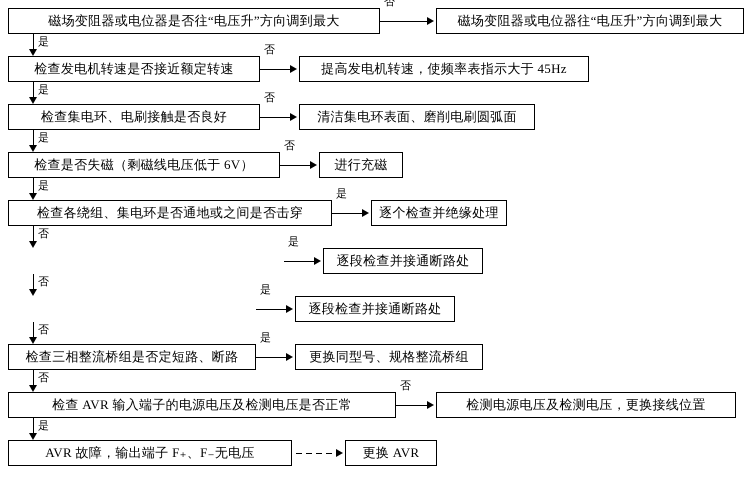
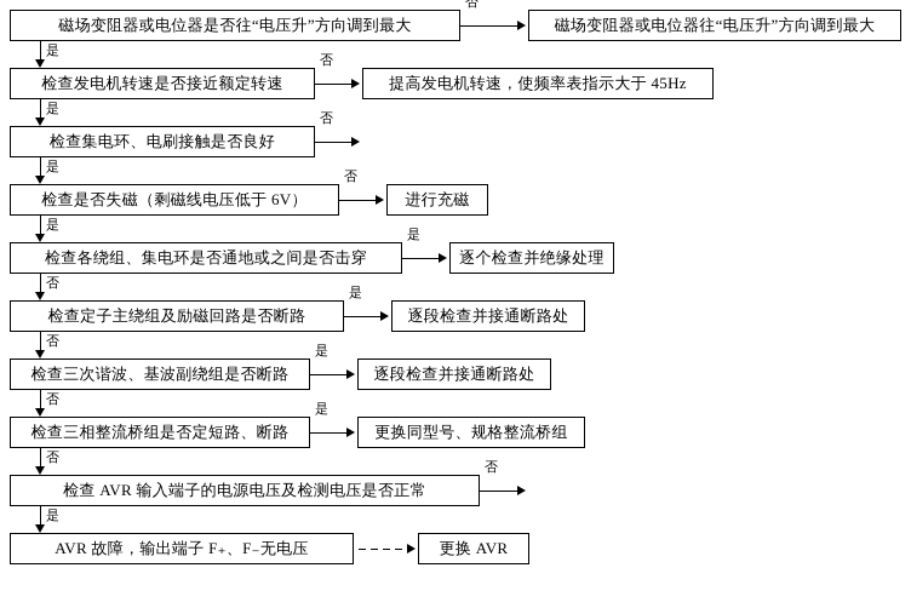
  磁场变阻器或电位器是否往“电压升”方向调到最大
  否
  磁场变阻器或电位器往“电压升”方向调到最大
  是
  检查发电机转速是否接近额定转速
  否
  提高发电机转速，使频率表指示大于 45Hz
  是
  检查集电环、电刷接触是否良好
  否
- 清洁集电环表面、磨削电刷圆弧面
  是
  检查是否失磁（剩磁线电压低于 6V）
  否
  进行充磁
  是
  检查各绕组、集电环是否通地或之间是否击穿
  是
  逐个检查并绝缘处理
  否
+ 检查定子主绕组及励磁回路是否断路
  是
  逐段检查并接通断路处
  否
+ 检查三次谐波、基波副绕组是否断路
  是
  逐段检查并接通断路处
  否
  检查三相整流桥组是否定短路、断路
  是
  更换同型号、规格整流桥组
  否
  检查 AVR 输入端子的电源电压及检测电压是否正常
  否
- 检测电源电压及检测电压，更换接线位置
  是
  AVR 故障，输出端子 F₊、F₋无电压
  更换 AVR
